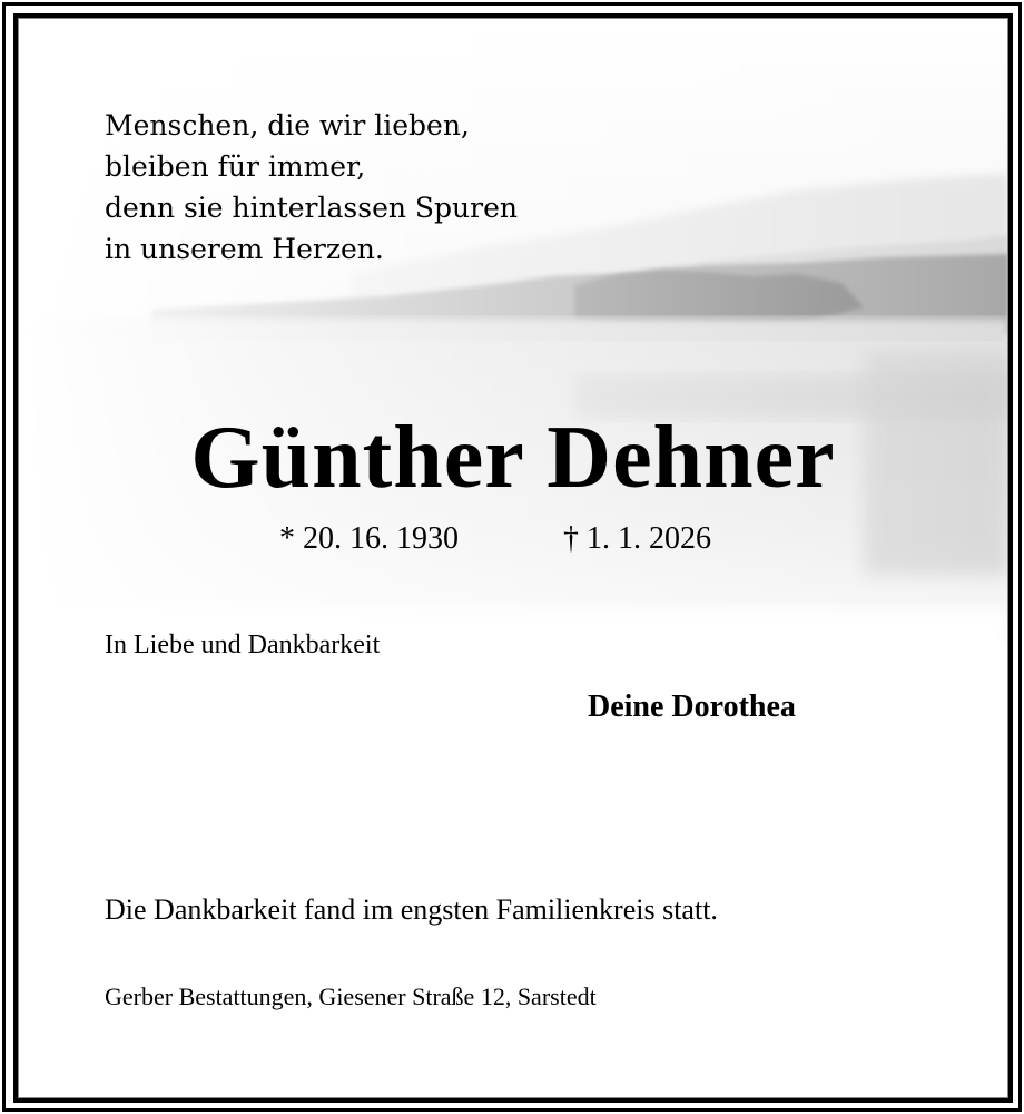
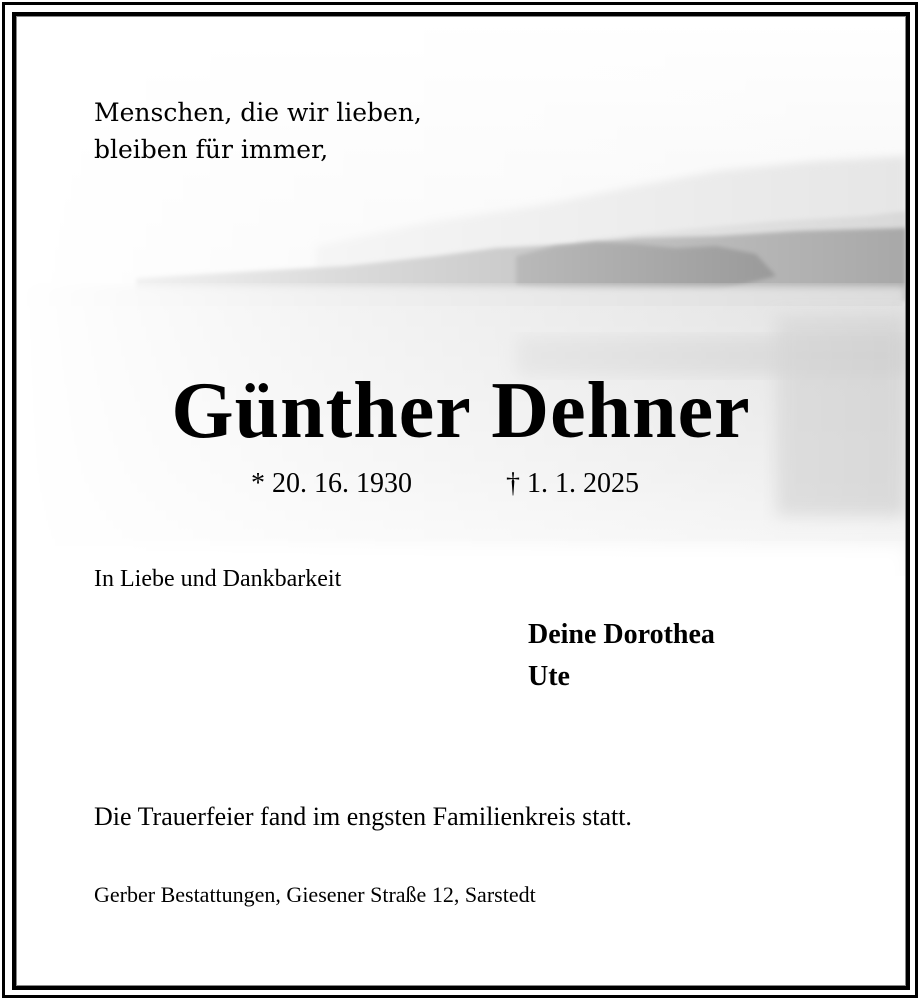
  Menschen, die wir lieben,
  bleiben für immer,
- denn sie hinterlassen Spuren
- in unserem Herzen.
  Günther Dehner
  * 20. 16. 1930
- † 1. 1. 2026
+ † 1. 1. 2025
  In Liebe und Dankbarkeit
  Deine Dorothea
+ Ute
- Die Dankbarkeit fand im engsten Familienkreis statt.
+ Die Trauerfeier fand im engsten Familienkreis statt.
  Gerber Bestattungen, Giesener Straße 12, Sarstedt
